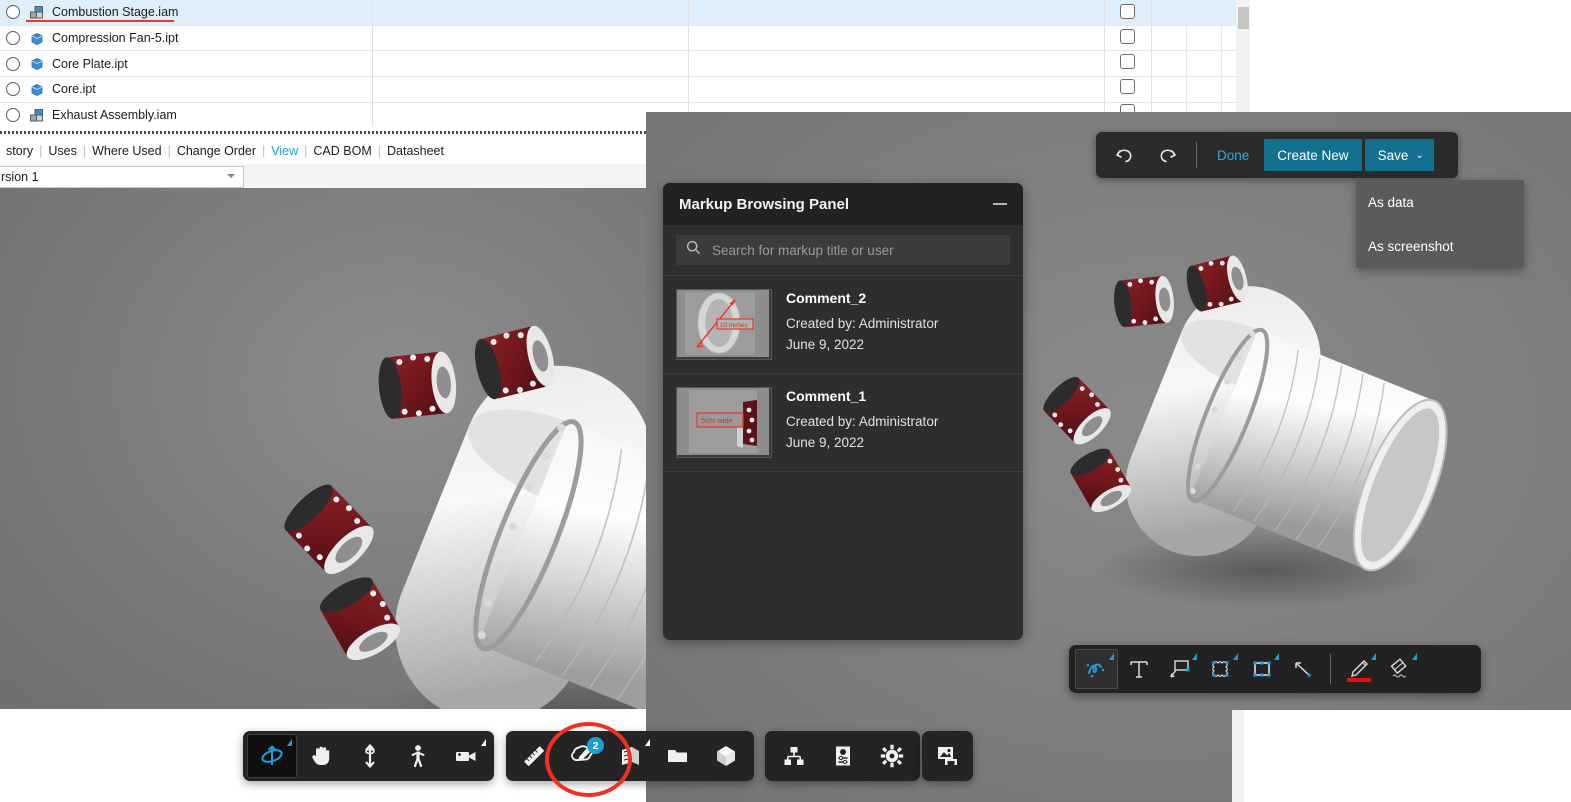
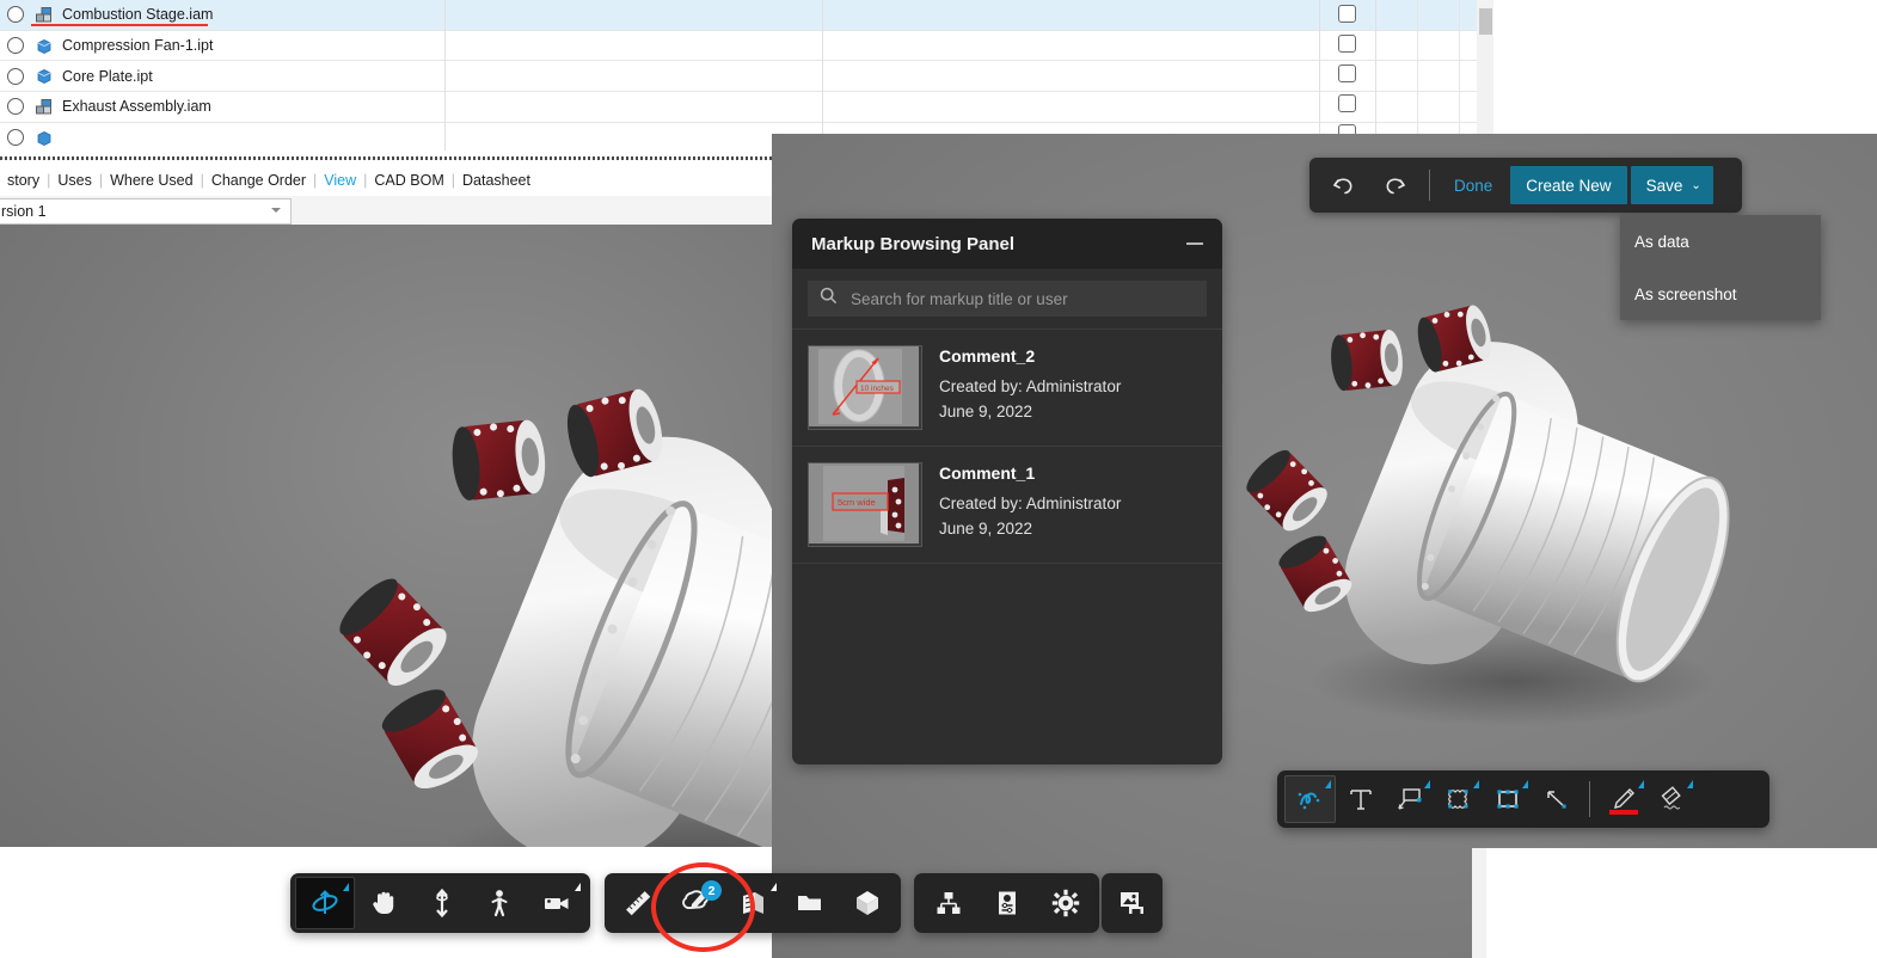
  Combustion Stage.iam
- Compression Fan-5.ipt
+ Compression Fan-1.ipt
  Core Plate.ipt
- Core.ipt
  Exhaust Assembly.iam
  story
  |
  Uses
  |
  Where Used
  |
  Change Order
  |
  View
  |
  CAD BOM
  |
  Datasheet
  rsion 1
  Markup Browsing Panel
  Search for markup title or user
  Comment_2
  Created by: Administrator
  June 9, 2022
  5cm wide
  Comment_1
  Created by: Administrator
  June 9, 2022
  Done
  Create New
  Save
  ⌄
  As data
  As screenshot
  2
